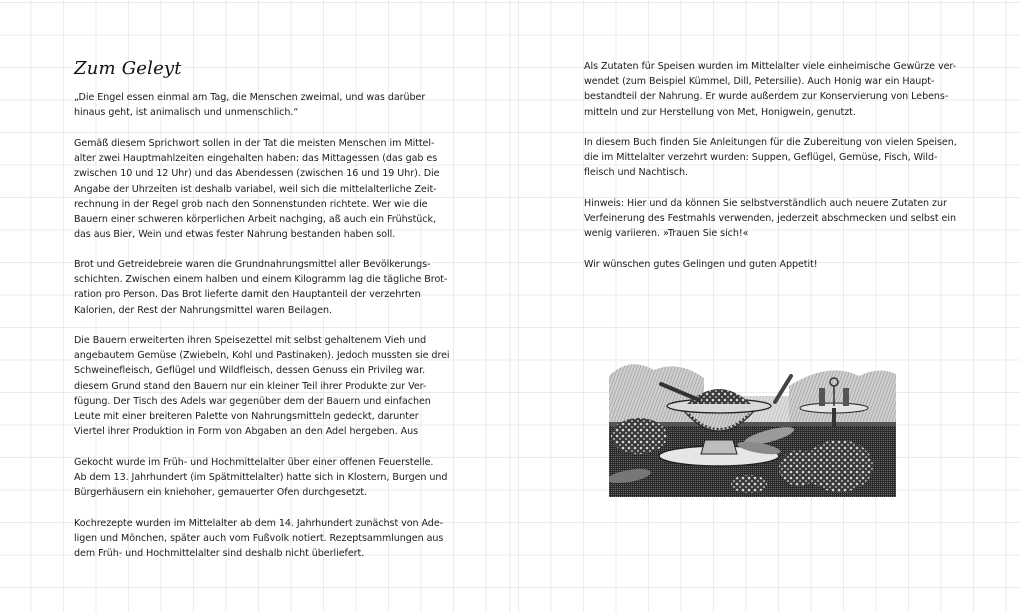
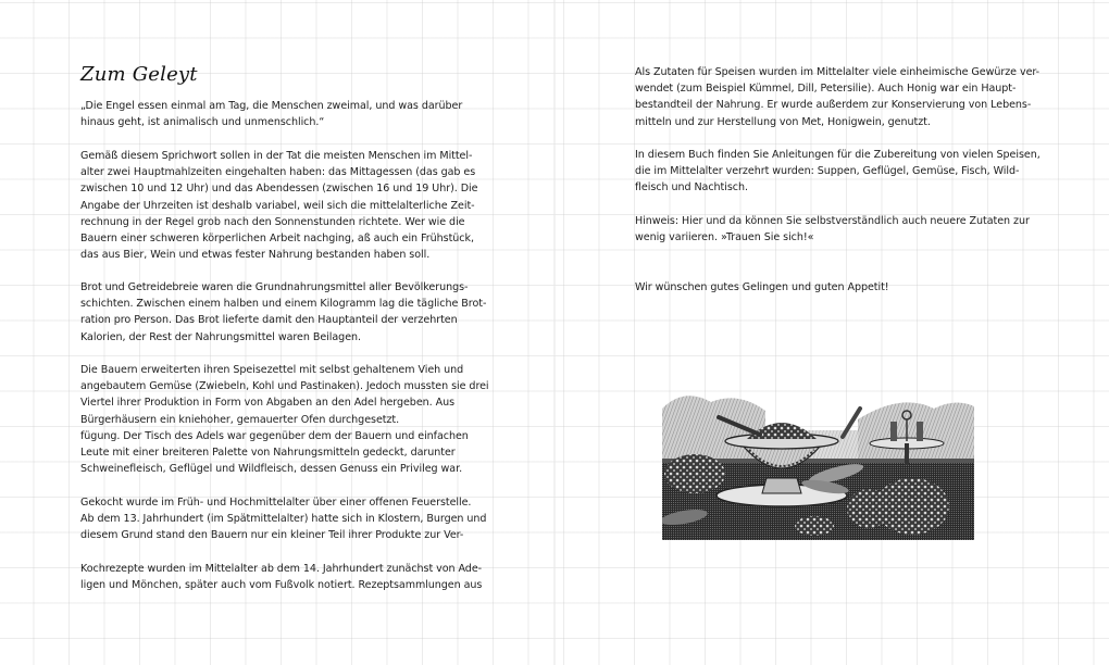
  Zum Geleyt
  „Die Engel essen einmal am Tag, die Menschen zweimal, und was darüber
  hinaus geht, ist animalisch und unmenschlich.“
  Gemäß diesem Sprichwort sollen in der Tat die meisten Menschen im Mittel-
  alter zwei Hauptmahlzeiten eingehalten haben: das Mittagessen (das gab es
  zwischen 10 und 12 Uhr) und das Abendessen (zwischen 16 und 19 Uhr). Die
  Angabe der Uhrzeiten ist deshalb variabel, weil sich die mittelalterliche Zeit-
  rechnung in der Regel grob nach den Sonnenstunden richtete. Wer wie die
  Bauern einer schweren körperlichen Arbeit nachging, aß auch ein Frühstück,
  das aus Bier, Wein und etwas fester Nahrung bestanden haben soll.
  Brot und Getreidebreie waren die Grundnahrungsmittel aller Bevölkerungs-
  schichten. Zwischen einem halben und einem Kilogramm lag die tägliche Brot-
  ration pro Person. Das Brot lieferte damit den Hauptanteil der verzehrten
  Kalorien, der Rest der Nahrungsmittel waren Beilagen.
  Die Bauern erweiterten ihren Speisezettel mit selbst gehaltenem Vieh und
  angebautem Gemüse (Zwiebeln, Kohl und Pastinaken). Jedoch mussten sie drei
- Schweinefleisch, Geflügel und Wildfleisch, dessen Genuss ein Privileg war.
+ Viertel ihrer Produktion in Form von Abgaben an den Adel hergeben. Aus
- diesem Grund stand den Bauern nur ein kleiner Teil ihrer Produkte zur Ver-
+ Bürgerhäusern ein kniehoher, gemauerter Ofen durchgesetzt.
  fügung. Der Tisch des Adels war gegenüber dem der Bauern und einfachen
  Leute mit einer breiteren Palette von Nahrungsmitteln gedeckt, darunter
- Viertel ihrer Produktion in Form von Abgaben an den Adel hergeben. Aus
+ Schweinefleisch, Geflügel und Wildfleisch, dessen Genuss ein Privileg war.
  Gekocht wurde im Früh- und Hochmittelalter über einer offenen Feuerstelle.
  Ab dem 13. Jahrhundert (im Spätmittelalter) hatte sich in Klostern, Burgen und
- Bürgerhäusern ein kniehoher, gemauerter Ofen durchgesetzt.
+ diesem Grund stand den Bauern nur ein kleiner Teil ihrer Produkte zur Ver-
  Kochrezepte wurden im Mittelalter ab dem 14. Jahrhundert zunächst von Ade-
  ligen und Mönchen, später auch vom Fußvolk notiert. Rezeptsammlungen aus
- dem Früh- und Hochmittelalter sind deshalb nicht überliefert.
  Als Zutaten für Speisen wurden im Mittelalter viele einheimische Gewürze ver-
  wendet (zum Beispiel Kümmel, Dill, Petersilie). Auch Honig war ein Haupt-
  bestandteil der Nahrung. Er wurde außerdem zur Konservierung von Lebens-
  mitteln und zur Herstellung von Met, Honigwein, genutzt.
  In diesem Buch finden Sie Anleitungen für die Zubereitung von vielen Speisen,
  die im Mittelalter verzehrt wurden: Suppen, Geflügel, Gemüse, Fisch, Wild-
  fleisch und Nachtisch.
  Hinweis: Hier und da können Sie selbstverständlich auch neuere Zutaten zur
- Verfeinerung des Festmahls verwenden, jederzeit abschmecken und selbst ein
  wenig variieren. »Trauen Sie sich!«
  Wir wünschen gutes Gelingen und guten Appetit!
